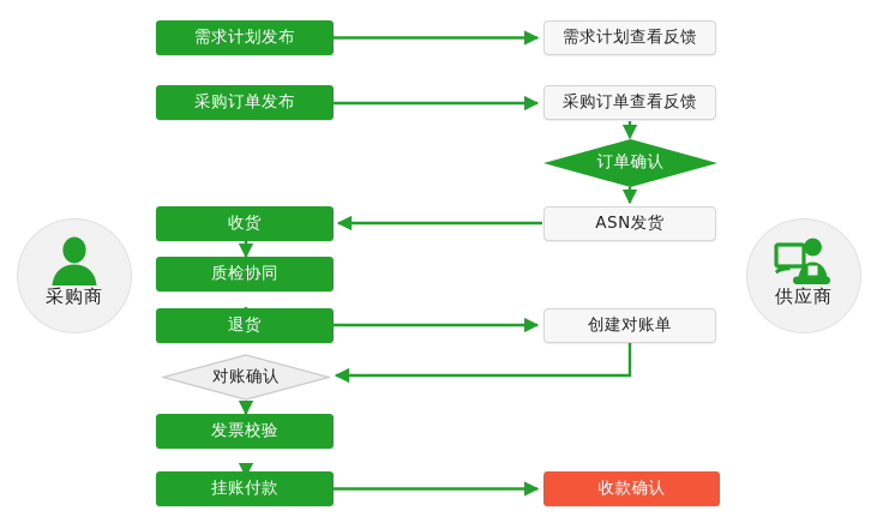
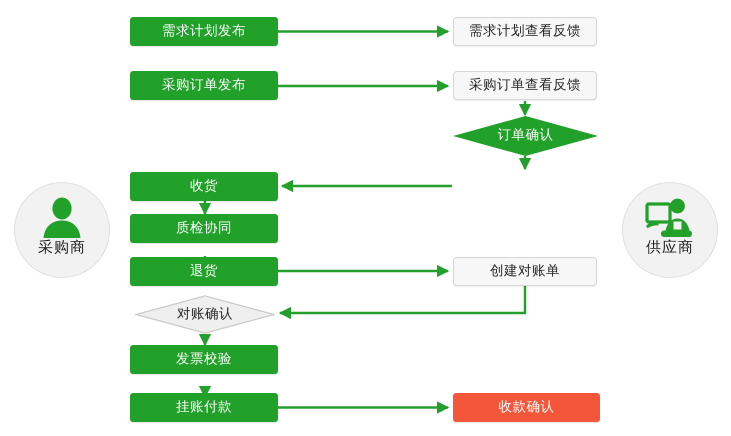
  采购商
  供应商
  需求计划发布
  采购订单发布
  收货
  质检协同
  退货
  对账确认
  发票校验
  挂账付款
  需求计划查看反馈
  采购订单查看反馈
  订单确认
- ASN发货
  创建对账单
  收款确认
